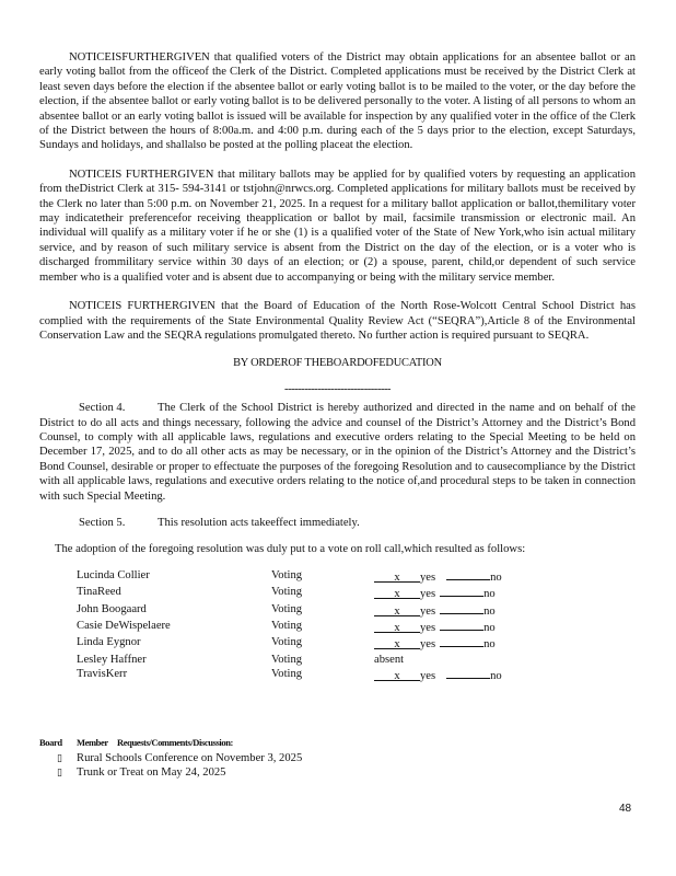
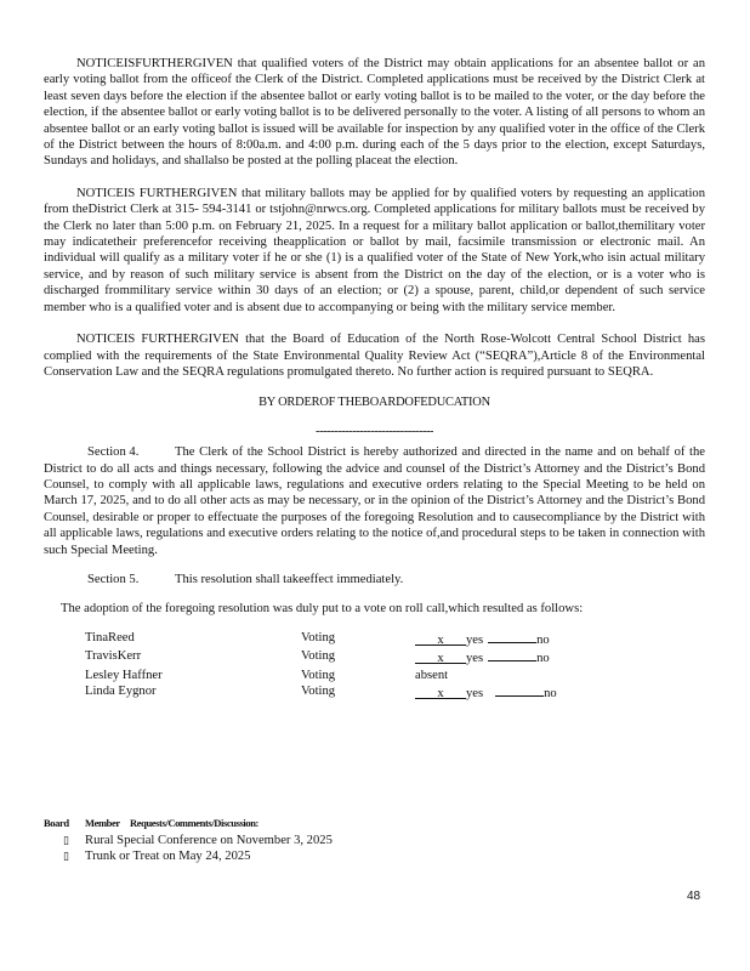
  NOTICEISFURTHERGIVEN that qualified voters of the District may obtain applications for an absentee ballot or an early voting ballot from the officeof the Clerk of the District. Completed applications must be received by the District Clerk at least seven days before the election if the absentee ballot or early voting ballot is to be mailed to the voter, or the day before the election, if the absentee ballot or early voting ballot is to be delivered personally to the voter. A listing of all persons to whom an absentee ballot or an early voting ballot is issued will be available for inspection by any qualified voter in the office of the Clerk of the District between the hours of 8:00a.m. and 4:00 p.m. during each of the 5 days prior to the election, except Saturdays, Sundays and holidays, and shallalso be posted at the polling placeat the election.
- NOTICEIS FURTHERGIVEN that military ballots may be applied for by qualified voters by requesting an application from theDistrict Clerk at 315- 594-3141 or tstjohn@nrwcs.org. Completed applications for military ballots must be received by the Clerk no later than 5:00 p.m. on November 21, 2025. In a request for a military ballot application or ballot,themilitary voter may indicatetheir preferencefor receiving theapplication or ballot by mail, facsimile transmission or electronic mail. An individual will qualify as a military voter if he or she (1) is a qualified voter of the State of New York,who isin actual military service, and by reason of such military service is absent from the District on the day of the election, or is a voter who is discharged frommilitary service within 30 days of an election; or (2) a spouse, parent, child,or dependent of such service member who is a qualified voter and is absent due to accompanying or being with the military service member.
+ NOTICEIS FURTHERGIVEN that military ballots may be applied for by qualified voters by requesting an application from theDistrict Clerk at 315- 594-3141 or tstjohn@nrwcs.org. Completed applications for military ballots must be received by the Clerk no later than 5:00 p.m. on February 21, 2025. In a request for a military ballot application or ballot,themilitary voter may indicatetheir preferencefor receiving theapplication or ballot by mail, facsimile transmission or electronic mail. An individual will qualify as a military voter if he or she (1) is a qualified voter of the State of New York,who isin actual military service, and by reason of such military service is absent from the District on the day of the election, or is a voter who is discharged frommilitary service within 30 days of an election; or (2) a spouse, parent, child,or dependent of such service member who is a qualified voter and is absent due to accompanying or being with the military service member.
  NOTICEIS FURTHERGIVEN that the Board of Education of the North Rose-Wolcott Central School District has complied with the requirements of the State Environmental Quality Review Act (“SEQRA”),Article 8 of the Environmental Conservation Law and the SEQRA regulations promulgated thereto. No further action is required pursuant to SEQRA.
  BY ORDEROF THEBOARDOFEDUCATION
  --------------------------------
- Section 4. The Clerk of the School District is hereby authorized and directed in the name and on behalf of the District to do all acts and things necessary, following the advice and counsel of the District’s Attorney and the District’s Bond Counsel, to comply with all applicable laws, regulations and executive orders relating to the Special Meeting to be held on December 17, 2025, and to do all other acts as may be necessary, or in the opinion of the District’s Attorney and the District’s Bond Counsel, desirable or proper to effectuate the purposes of the foregoing Resolution and to causecompliance by the District with all applicable laws, regulations and executive orders relating to the notice of,and procedural steps to be taken in connection with such Special Meeting.
+ Section 4. The Clerk of the School District is hereby authorized and directed in the name and on behalf of the District to do all acts and things necessary, following the advice and counsel of the District’s Attorney and the District’s Bond Counsel, to comply with all applicable laws, regulations and executive orders relating to the Special Meeting to be held on March 17, 2025, and to do all other acts as may be necessary, or in the opinion of the District’s Attorney and the District’s Bond Counsel, desirable or proper to effectuate the purposes of the foregoing Resolution and to causecompliance by the District with all applicable laws, regulations and executive orders relating to the notice of,and procedural steps to be taken in connection with such Special Meeting.
- Section 5. This resolution acts takeeffect immediately.
+ Section 5. This resolution shall takeeffect immediately.
  The adoption of the foregoing resolution was duly put to a vote on roll call,which resulted as follows:
- Lucinda Collier	Voting	x yes no
  TinaReed	Voting	x yes no
- John Boogaard	Voting	x yes no
- Casie DeWispelaere	Voting	x yes no
- Linda Eygnor	Voting	x yes no
+ TravisKerr	Voting	x yes no
  Lesley Haffner	Voting	absent
- TravisKerr	Voting	x yes no
+ Linda Eygnor	Voting	x yes no
  Board Member Requests/Comments/Discussion:
- ▯ Rural Schools Conference on November 3, 2025
+ ▯ Rural Special Conference on November 3, 2025
  ▯ Trunk or Treat on May 24, 2025
  48
